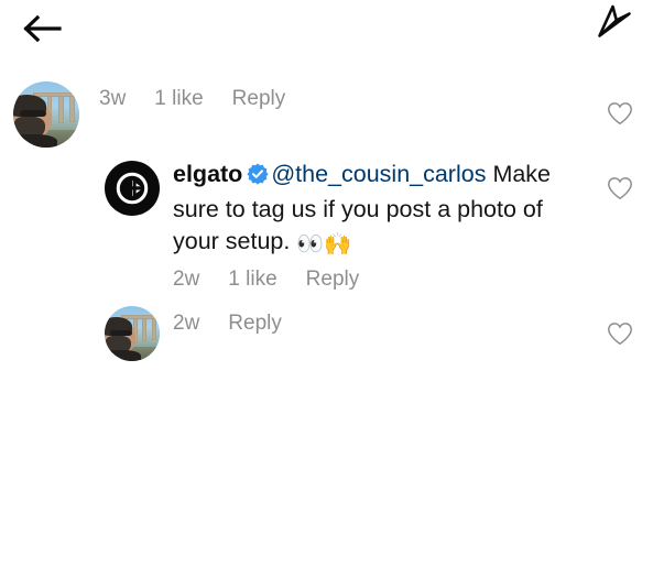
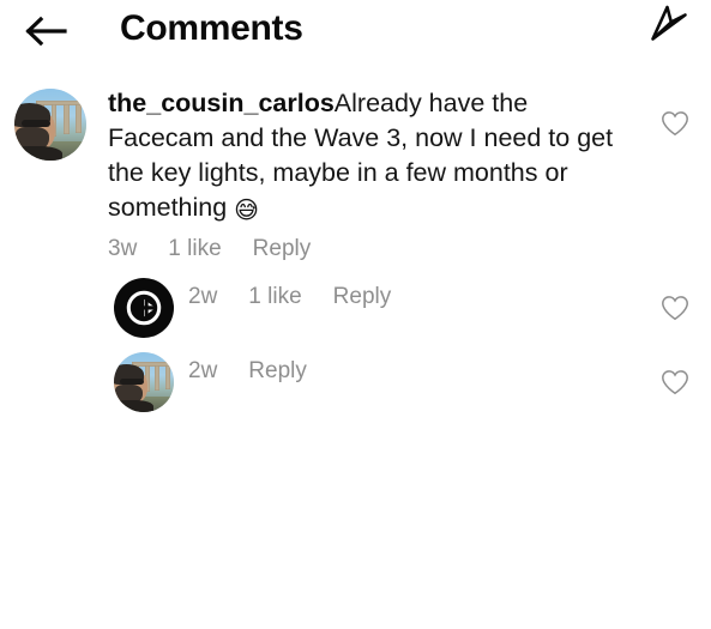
+ Comments
+ the_cousin_carlosAlready have the Facecam and the Wave 3, now I need to get the key lights, maybe in a few months or something 😅
  3w
  1 like
  Reply
- elgato @the_cousin_carlos Make sure to tag us if you post a photo of your setup. 👀🙌
  2w
  1 like
  Reply
  2w
  Reply
